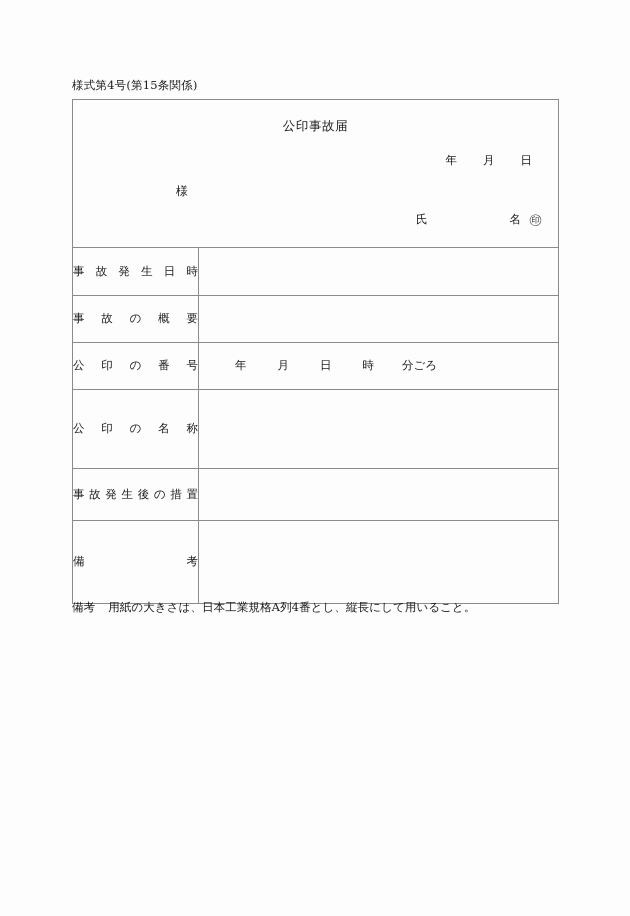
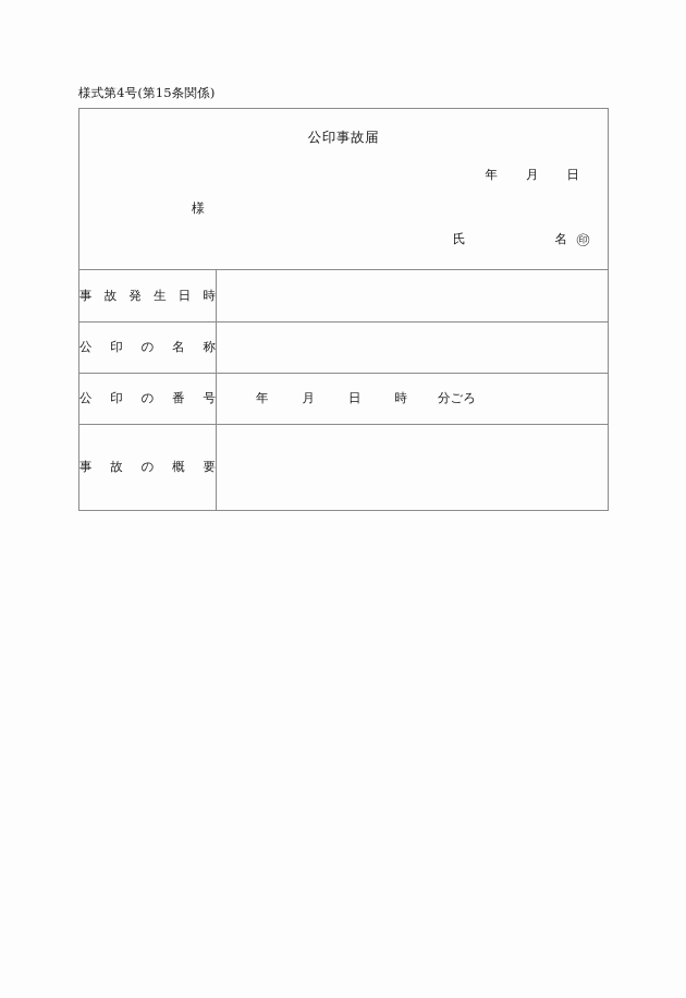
  様式第4号(第15条関係)
  公印事故届 年 月 日 様 氏 名 ㊞
  事故発生日時
- 事故の概要
+ 公印の名称
  公印の番号	年 月 日 時 分ごろ
- 公印の名称
+ 事故の概要
- 事故発生後の措置
- 備考
- 備考 用紙の大きさは、日本工業規格A列4番とし、縦長にして用いること。
